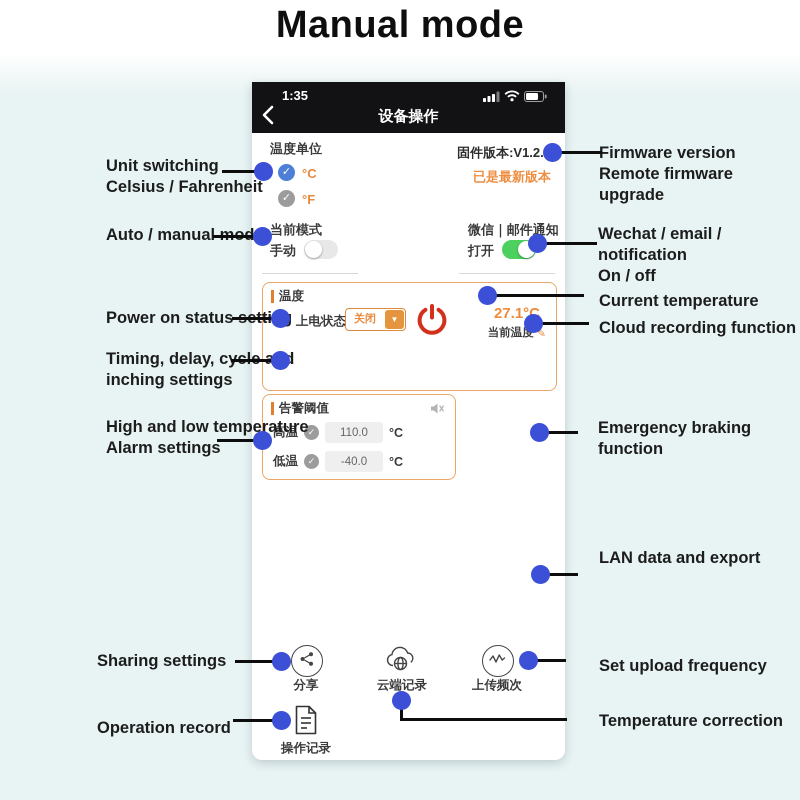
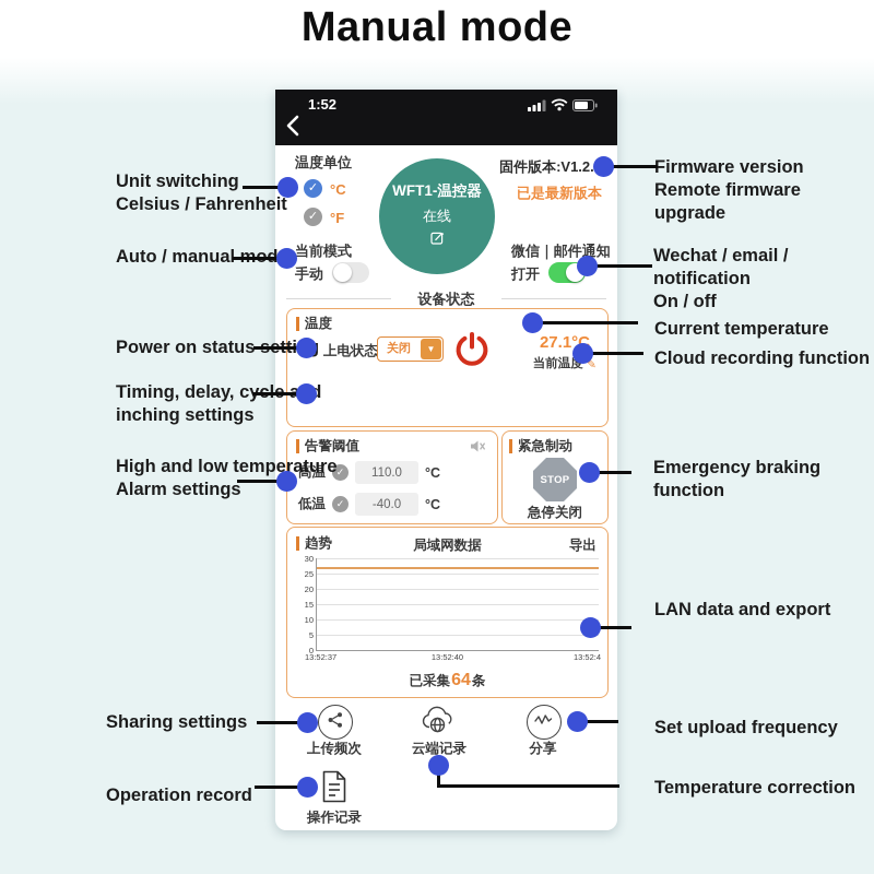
  Manual mode
- 1:35
+ 1:52
- 设备操作
  温度单位
  ✓
  °C
  ✓
  °F
+ WFT1-温控器
+ 在线
  固件版本:V1.2.
  已是最新版本
  当前模式
  手动
  微信｜邮件通知
  打开
+ 设备状态
  温度
  上电状态
  关闭
  ▼
  27.1°
  当前温度
  ✎
  告警阈值
  高温
  ✓
  110.0
  °C
  低温
  ✓
  -40.0
  °C
+ 紧急制动
+ STOP
+ 急停关闭
+ 趋势
+ 局域网数据
+ 导出
+ 30
+ 25
+ 20
+ 15
+ 10
+ 5
+ 0
+ 13:52:37
+ 13:52:40
+ 13:52:4
+ 已采集64条
- 分享
+ 上传频次
  云端记录
- 上传频次
+ 分享
  操作记录
  Unit switching
  Celsius / Fahrenheit
  inching settings
  High and low temperature
  Alarm settings
  Sharing settings
  Operation record
  Firmware version
  Remote firmware upgrade
  Wechat / email / notification
  On / off
  Current temperature
  Cloud recording function
  Emergency braking function
  LAN data and export
  Set upload frequency
  Temperature correction
